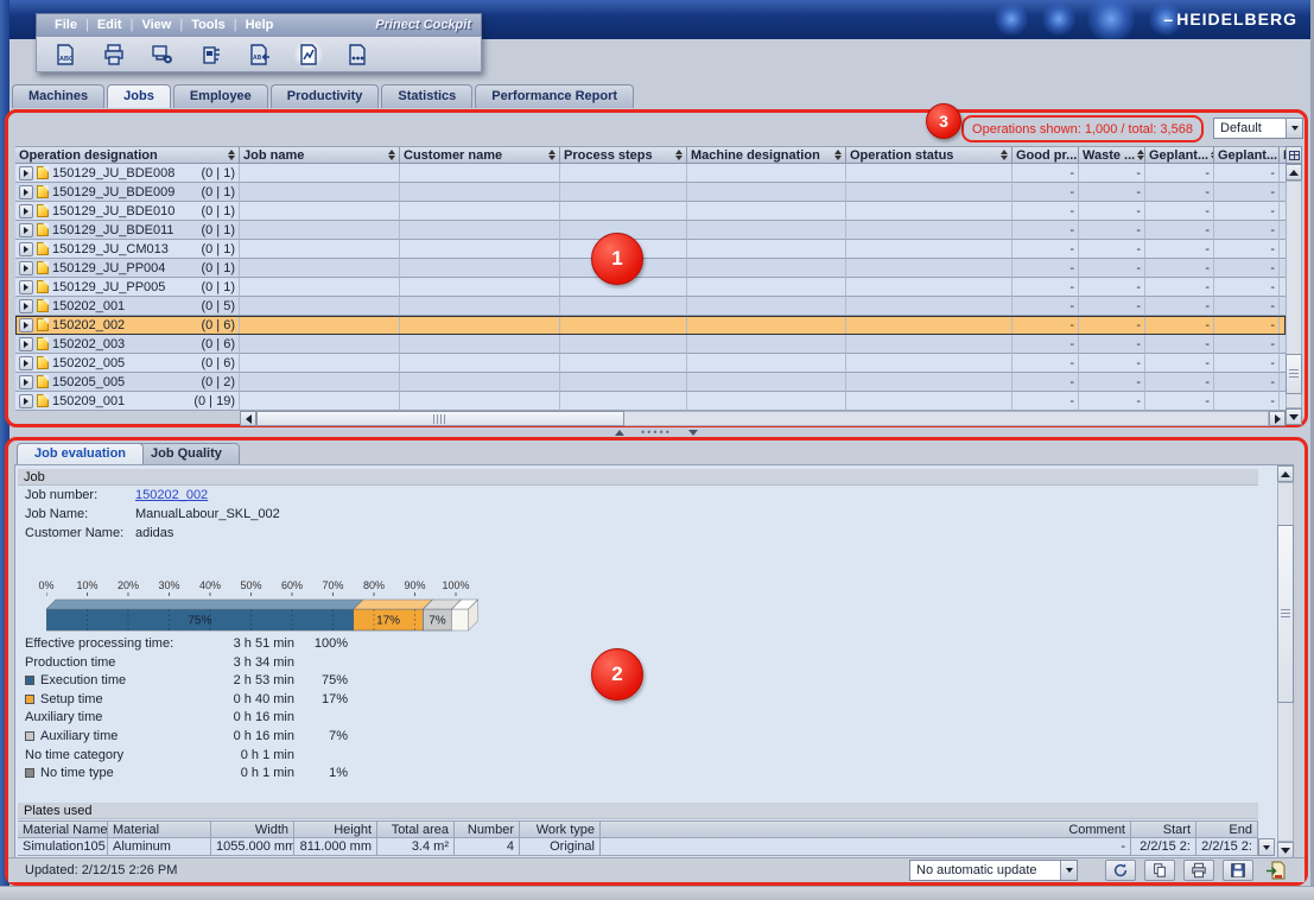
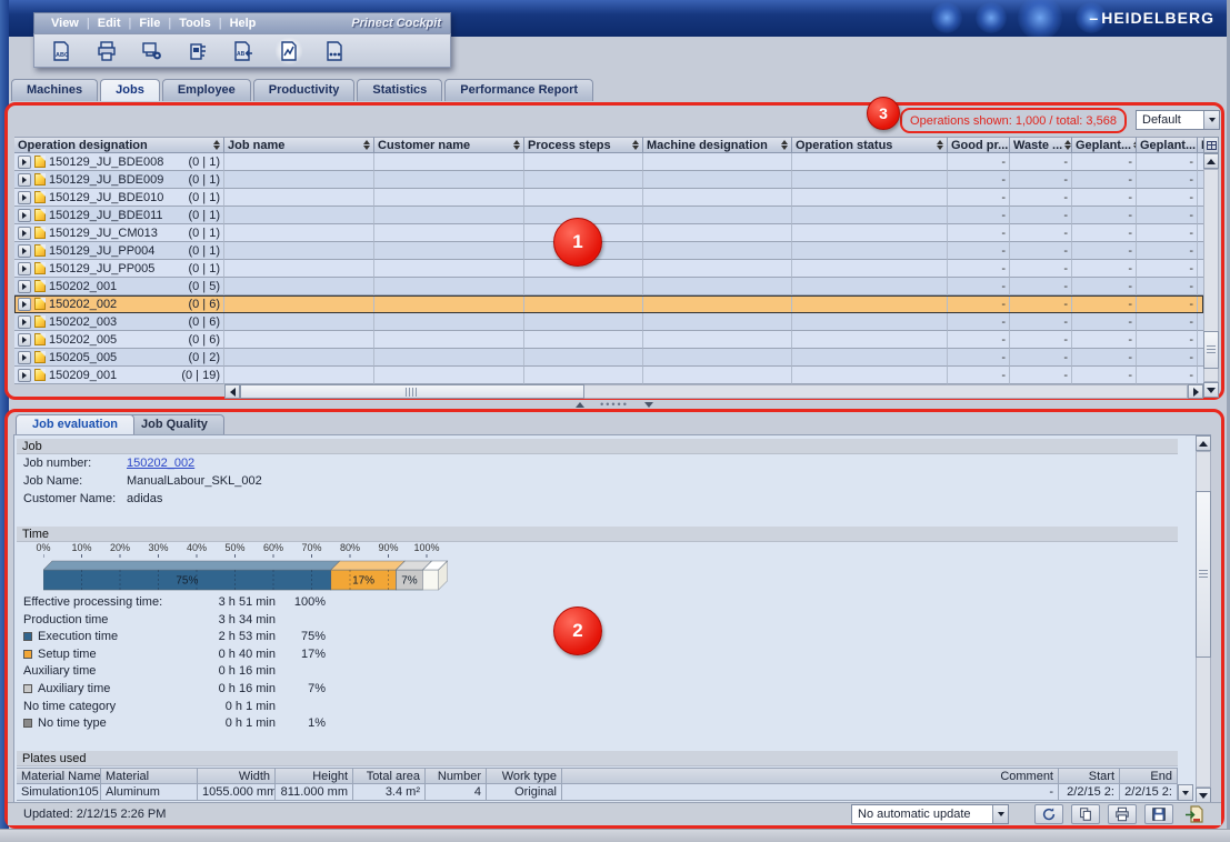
  HEIDELBERG
- File
+ View
  |
  Edit
  |
- View
+ File
  |
  Tools
  |
  Help
  Prinect Cockpit
  Machines
  Jobs
  Employee
  Productivity
  Statistics
  Performance Report
  Operations shown: 1,000 / total: 3,568
  Default
  Operation designation
  Job name
  Customer name
  Process steps
  Machine designation
  Operation status
  Good pr...
  Waste ...
  Geplant...
  Geplant...
  150129_JU_BDE008
  (0 | 1)
  -
  -
  -
  -
  150129_JU_BDE009
  (0 | 1)
  -
  -
  -
  -
  150129_JU_BDE010
  (0 | 1)
  -
  -
  -
  -
  150129_JU_BDE011
  (0 | 1)
  -
  -
  -
  -
  150129_JU_CM013
  (0 | 1)
  -
  -
  -
  -
  150129_JU_PP004
  (0 | 1)
  -
  -
  -
  -
  150129_JU_PP005
  (0 | 1)
  -
  -
  -
  -
  150202_001
  (0 | 5)
  -
  -
  -
  -
  150202_002
  (0 | 6)
  -
  -
  -
  -
  150202_003
  (0 | 6)
  -
  -
  -
  -
  150202_005
  (0 | 6)
  -
  -
  -
  -
  150205_005
  (0 | 2)
  -
  -
  -
  -
  150209_001
  (0 | 19)
  -
  -
  -
  -
  •••••
  Job evaluation
  Job Quality
  Job
  Job number: 150202_002
  Job Name: ManualLabour_SKL_002
  Customer Name: adidas
+ Time
  0%
  10%
  20%
  30%
  40%
  50%
  60%
  70%
  80%
  90%
  100%
  75%
  17%
  7%
  Effective processing time:
  3 h 51 min
  100%
  Production time
  3 h 34 min
  Execution time
  2 h 53 min
  75%
  Setup time
  0 h 40 min
  17%
  Auxiliary time
  0 h 16 min
  Auxiliary time
  0 h 16 min
  7%
  No time category
  0 h 1 min
  No time type
  0 h 1 min
  1%
  Plates used
  Material Name
  Material
  Width
  Height
  Total area
  Number
  Work type
  Comment
  Start
  End
  Simulation105
  Aluminum
  1055.000 mm
  811.000 mm
  3.4 m²
  4
  Original
  -
  2/2/15 2:
  2/2/15 2:
  Updated: 2/12/15 2:26 PM
  No automatic update
  1
  2
  3
